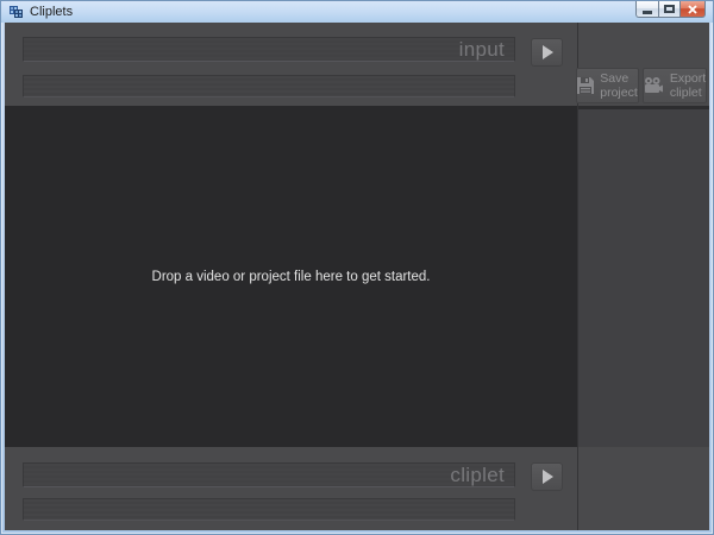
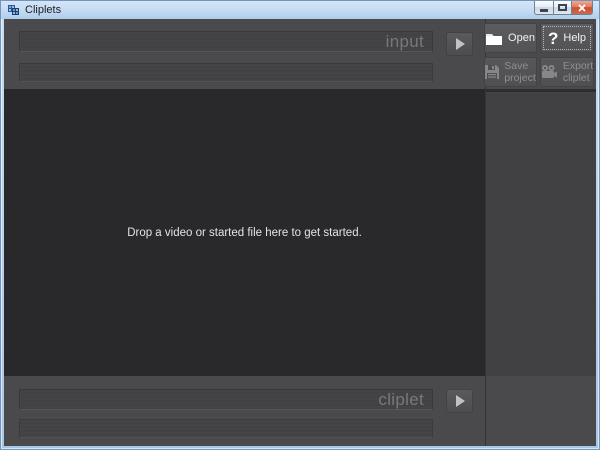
  Cliplets
  input
- Drop a video or project file here to get started.
+ Drop a video or started file here to get started.
+ Open
+ ?
+ Help
  Save
  project
  Export
  cliplet
  cliplet
